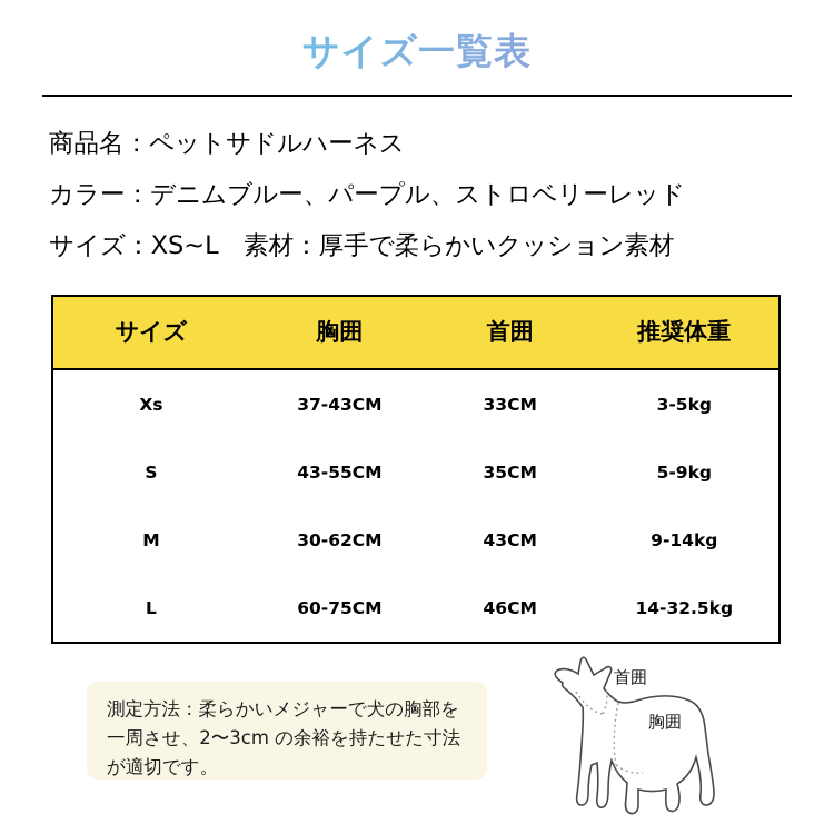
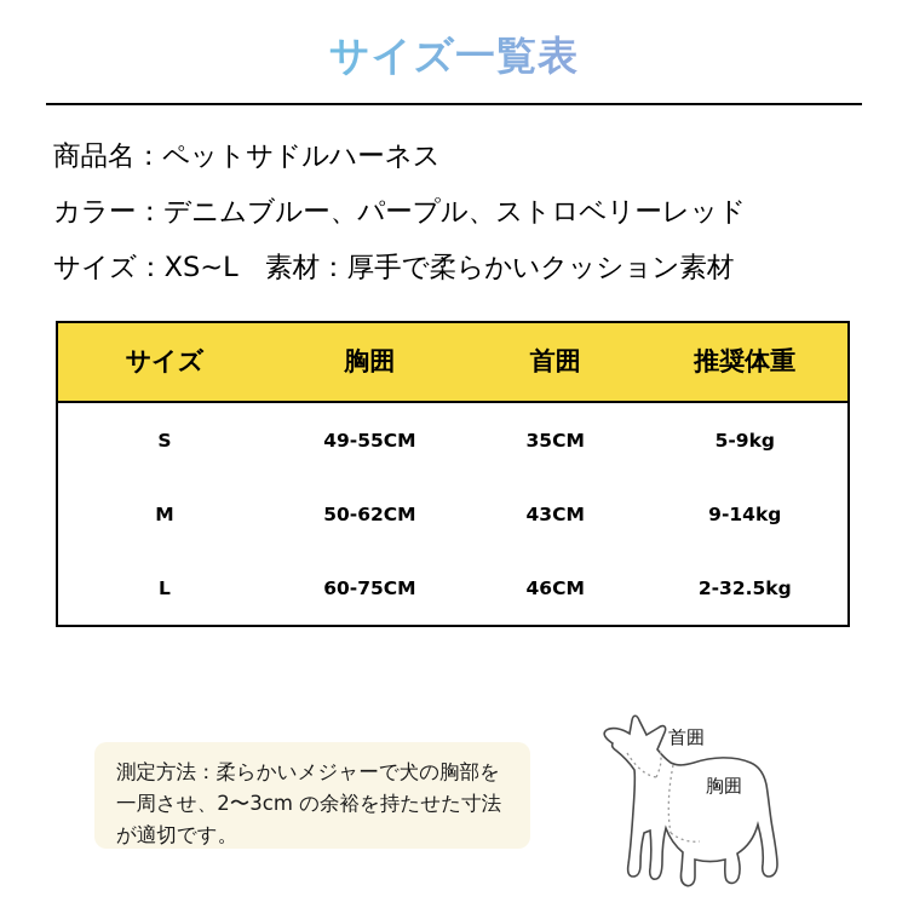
  サイズ一覧表
  商品名：ペットサドルハーネス
  カラー：デニムブルー、パープル、ストロベリーレッド
  サイズ：XS~L 素材：厚手で柔らかいクッション素材
  サイズ	胸囲	首囲	推奨体重
- Xs	37-43CM	33CM	3-5kg
- S	43-55CM	35CM	5-9kg
+ S	49-55CM	35CM	5-9kg
- M	30-62CM	43CM	9-14kg
+ M	50-62CM	43CM	9-14kg
- L	60-75CM	46CM	14-32.5kg
+ L	60-75CM	46CM	2-32.5kg
  測定方法：柔らかいメジャーで犬の胸部を一周させ、2〜3cm の余裕を持たせた寸法が適切です。
  首囲
  胸囲
